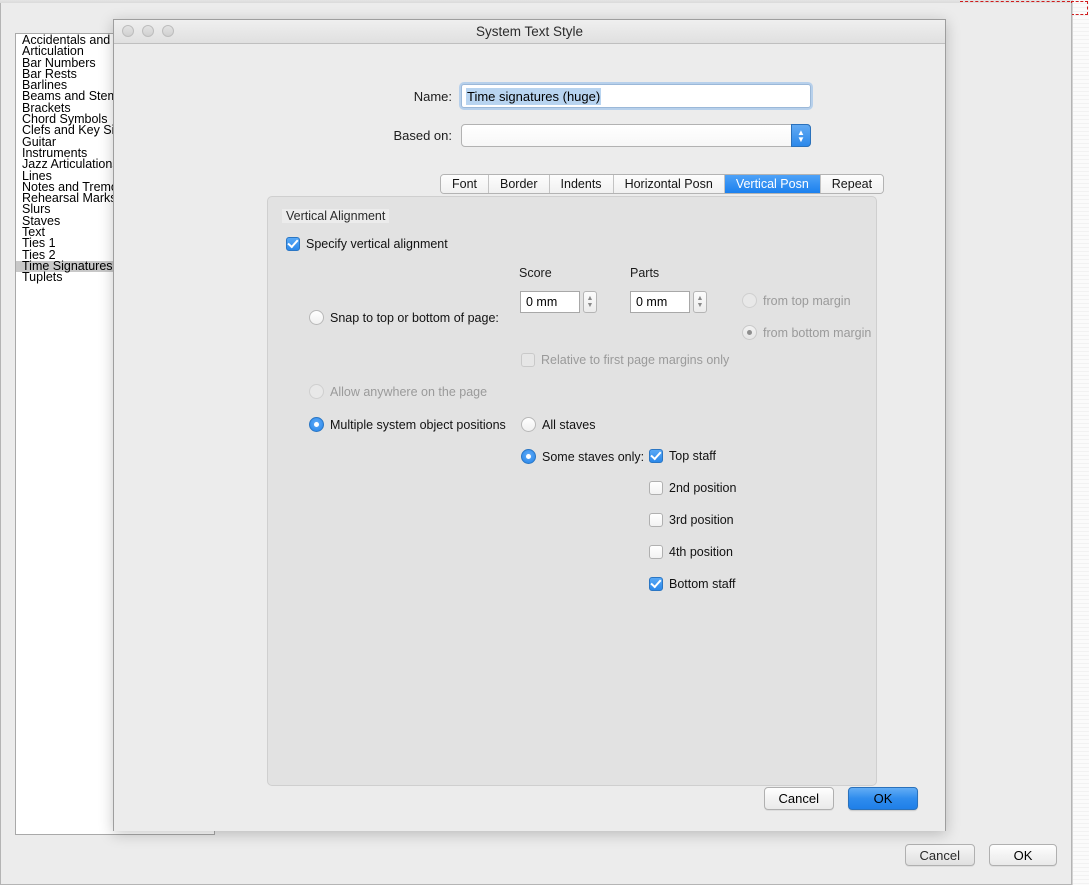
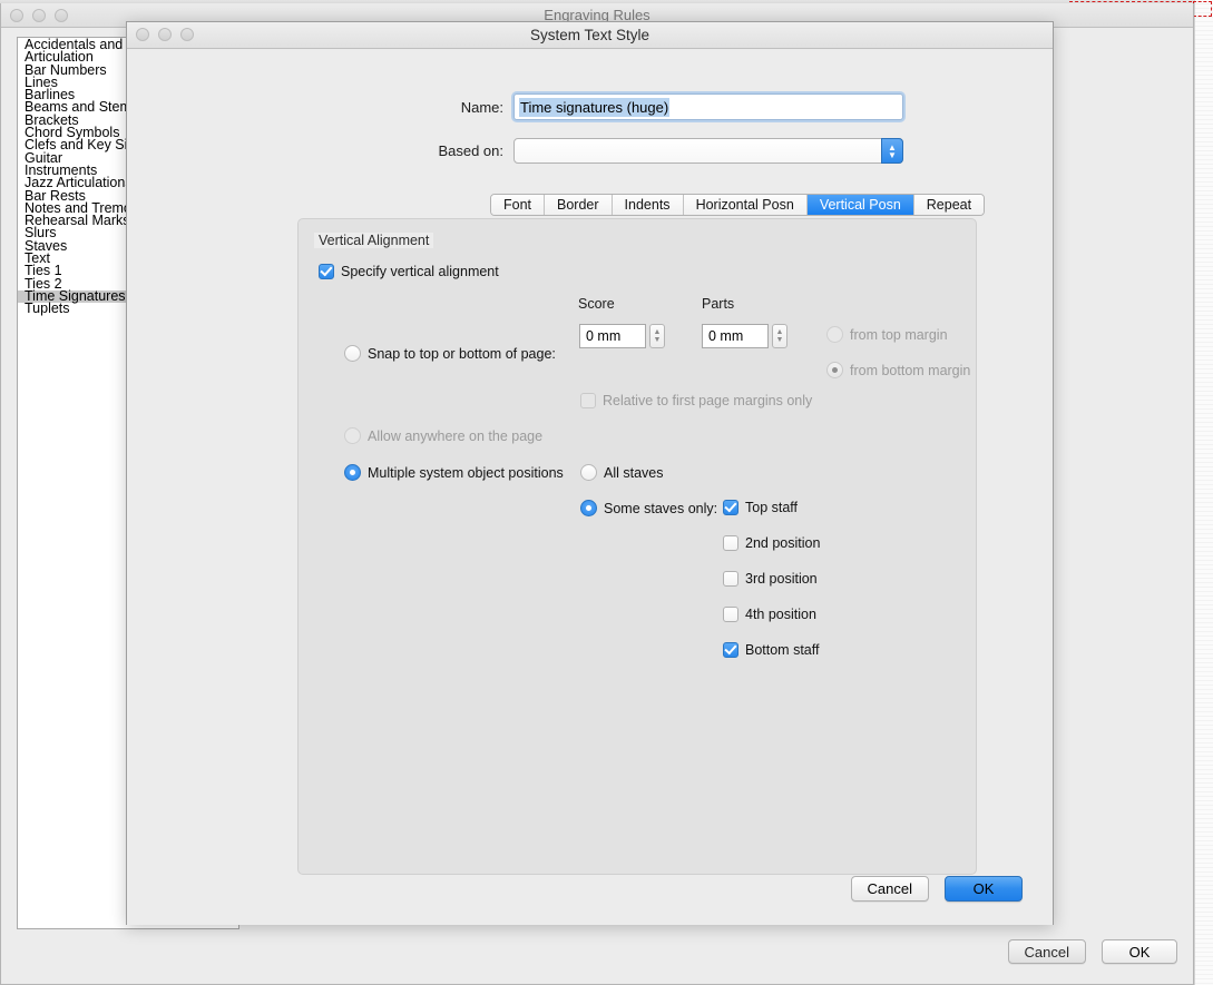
+ Engraving Rules
  Accidentals and
  Articulation
  Bar Numbers
- Bar Rests
+ Lines
  Barlines
  Beams and Ste
  Brackets
  Chord Symbols
  Clefs and Key S
  Guitar
  Instruments
  Jazz Articulation
- Lines
+ Bar Rests
  Notes and Trem
  Rehearsal Mark
  Slurs
  Staves
  Text
  Ties 1
  Ties 2
  Time Signatures
  Tuplets
  Cancel
  OK
  System Text Style
  Name:
  Time signatures (huge)
  Based on:
  ▲
  ▼
  Font
  Border
  Indents
  Horizontal Posn
  Vertical Posn
  Repeat
  Vertical Alignment
  Specify vertical alignment
  Score
  Parts
  0 mm
  0 mm
  Snap to top or bottom of page:
  from top margin
  from bottom margin
  Relative to first page margins only
  Allow anywhere on the page
  Multiple system object positions
  All staves
  Some staves only:
  Top staff
  2nd position
  3rd position
  4th position
  Bottom staff
  Cancel
  OK
